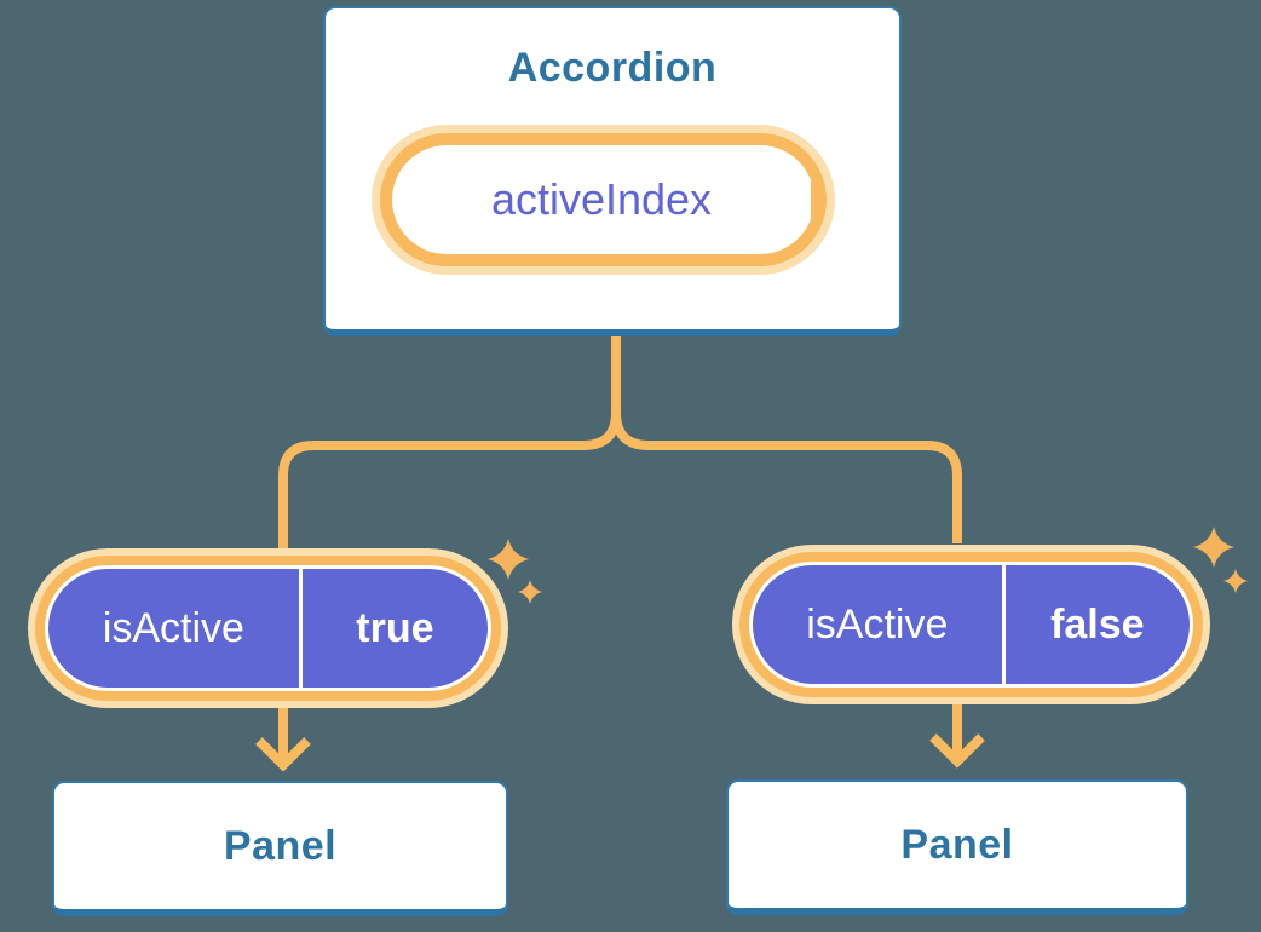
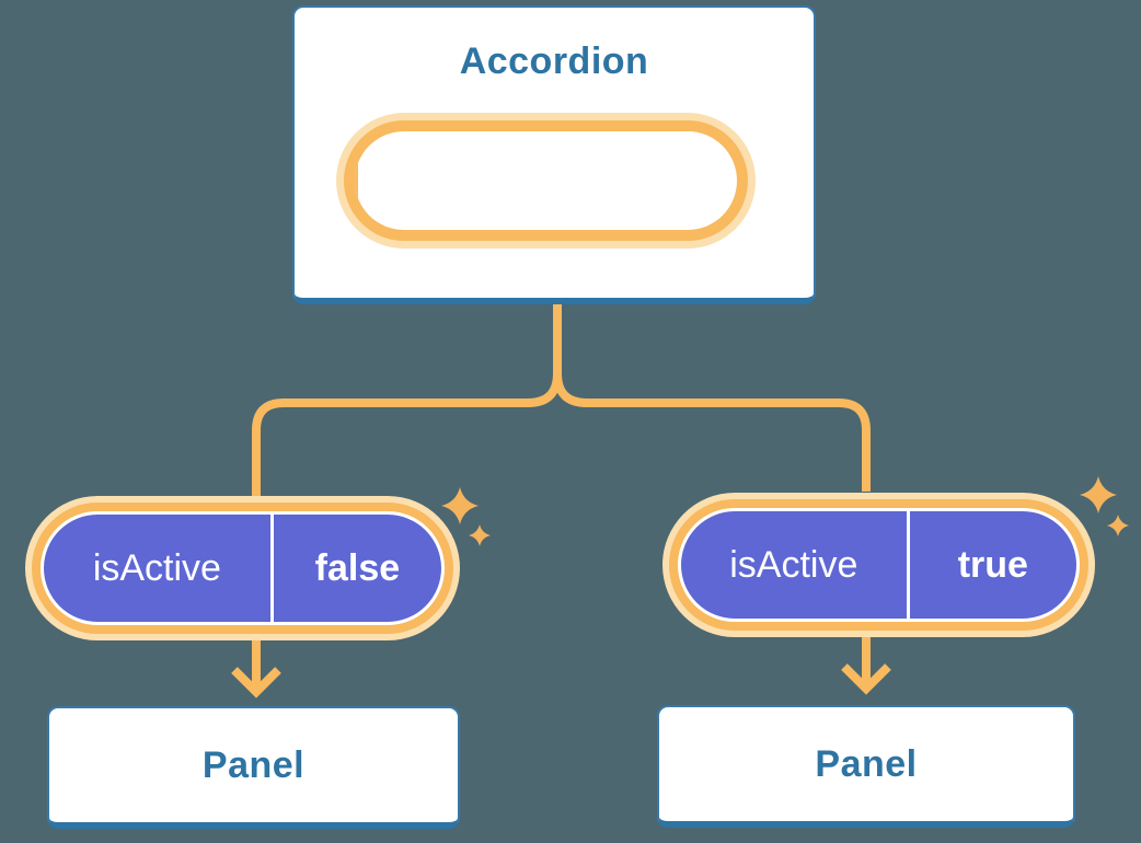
  Accordion
- activeIndex
  isActive
- true
+ false
  isActive
- false
+ true
  Panel
  Panel
